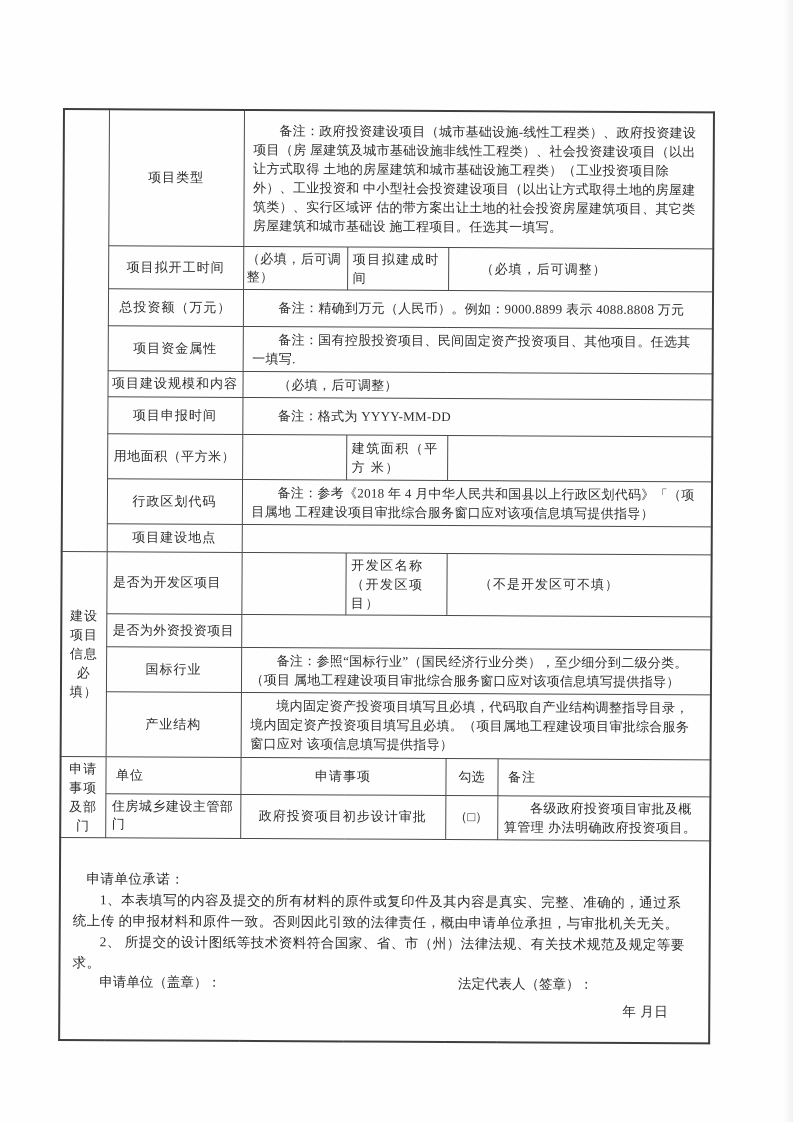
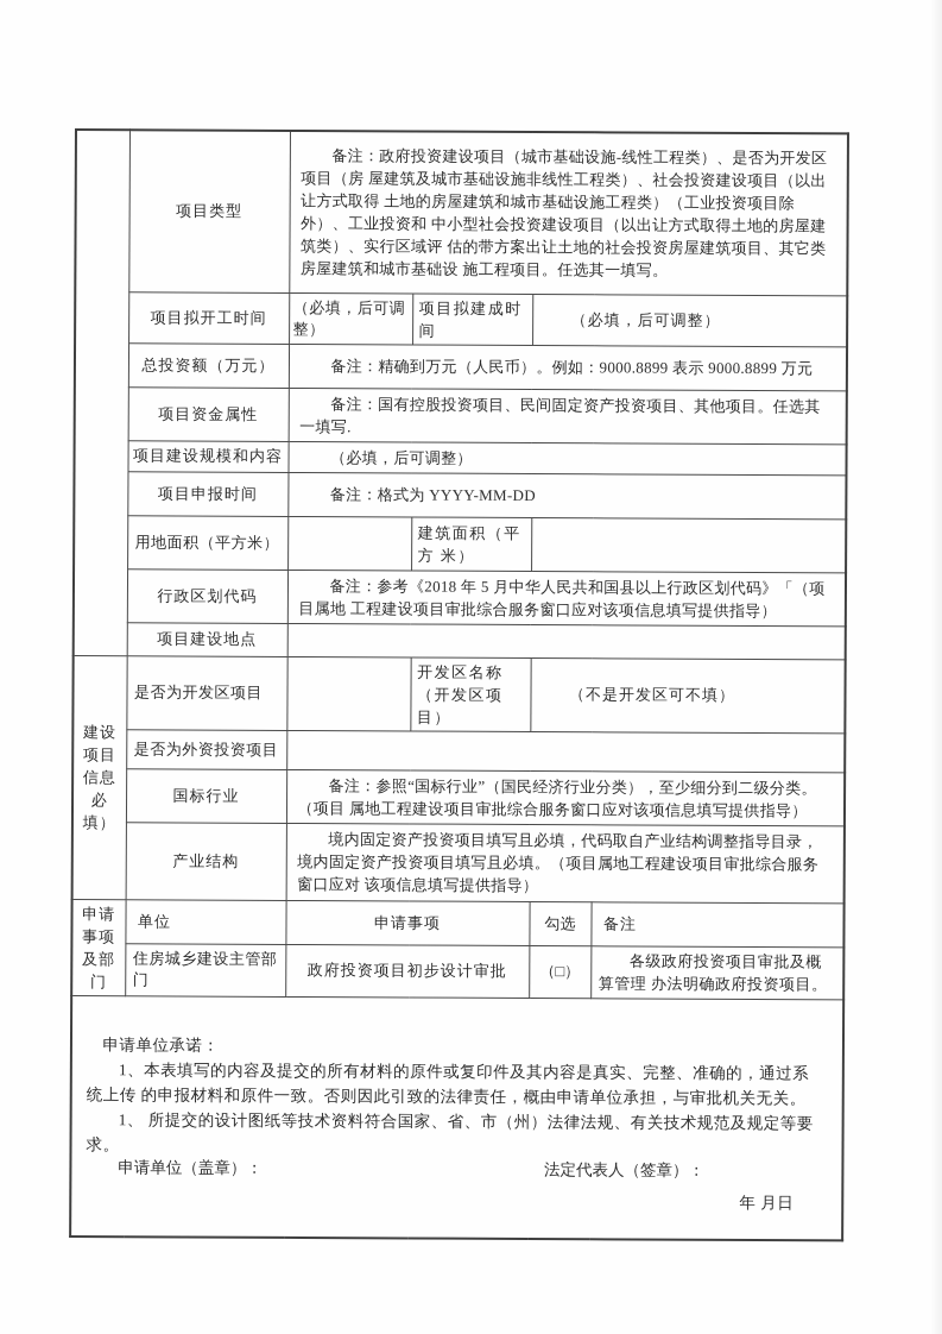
- 	项目类型	备注：政府投资建设项目（城市基础设施-线性工程类）、政府投资建设项目（房 屋建筑及城市基础设施非线性工程类）、社会投资建设项目（以出让方式取得 土地的房屋建筑和城市基础设施工程类）（工业投资项目除外）、工业投资和 中小型社会投资建设项目（以出让方式取得土地的房屋建筑类）、实行区域评 估的带方案出让土地的社会投资房屋建筑项目、其它类房屋建筑和城市基础设 施工程项目。任选其一填写。
+ 	项目类型	备注：政府投资建设项目（城市基础设施-线性工程类）、是否为开发区项目（房 屋建筑及城市基础设施非线性工程类）、社会投资建设项目（以出让方式取得 土地的房屋建筑和城市基础设施工程类）（工业投资项目除外）、工业投资和 中小型社会投资建设项目（以出让方式取得土地的房屋建筑类）、实行区域评 估的带方案出让土地的社会投资房屋建筑项目、其它类房屋建筑和城市基础设 施工程项目。任选其一填写。
  项目拟开工时间	（必填，后可调整）	项目拟建成时间	（必填，后可调整）
- 总投资额（万元）	备注：精确到万元（人民币）。例如：9000.8899 表示 4088.8808 万元
+ 总投资额（万元）	备注：精确到万元（人民币）。例如：9000.8899 表示 9000.8899 万元
  项目资金属性	备注：国有控股投资项目、民间固定资产投资项目、其他项目。任选其一填写.
  项目建设规模和内容	（必填，后可调整）
  项目申报时间	备注：格式为 YYYY-MM-DD
  用地面积（平方米）		建筑面积（平方 米）
- 行政区划代码	备注：参考《2018 年 4 月中华人民共和国县以上行政区划代码》「（项目属地 工程建设项目审批综合服务窗口应对该项信息填写提供指导）
+ 行政区划代码	备注：参考《2018 年 5 月中华人民共和国县以上行政区划代码》「（项目属地 工程建设项目审批综合服务窗口应对该项信息填写提供指导）
  项目建设地点
  建设项目信息必填）	是否为开发区项目		开发区名称（开发区项目）	（不是开发区可不填）
  是否为外资投资项目
  国标行业	备注：参照“国标行业”（国民经济行业分类），至少细分到二级分类。（项目 属地工程建设项目审批综合服务窗口应对该项信息填写提供指导）
  产业结构	境内固定资产投资项目填写且必填，代码取自产业结构调整指导目录，境内固定资产投资项目填写且必填。（项目属地工程建设项目审批综合服务窗口应对 该项信息填写提供指导）
  申请事项及部门	单位	申请事项	勾选	备注
  住房城乡建设主管部门	政府投资项目初步设计审批	（□）	各级政府投资项目审批及概算管理 办法明确政府投资项目。
- 申请单位承诺： 1、本表填写的内容及提交的所有材料的原件或复印件及其内容是真实、完整、准确的，通过系统上传 的申报材料和原件一致。否则因此引致的法律责任，概由申请单位承担，与审批机关无关。 2、 所提交的设计图纸等技术资料符合国家、省、市（州）法律法规、有关技术规范及规定等要求。 申请单位（盖章）： 法定代表人（签章）： 年 月日
+ 申请单位承诺： 1、本表填写的内容及提交的所有材料的原件或复印件及其内容是真实、完整、准确的，通过系统上传 的申报材料和原件一致。否则因此引致的法律责任，概由申请单位承担，与审批机关无关。 1、 所提交的设计图纸等技术资料符合国家、省、市（州）法律法规、有关技术规范及规定等要求。 申请单位（盖章）： 法定代表人（签章）： 年 月日
